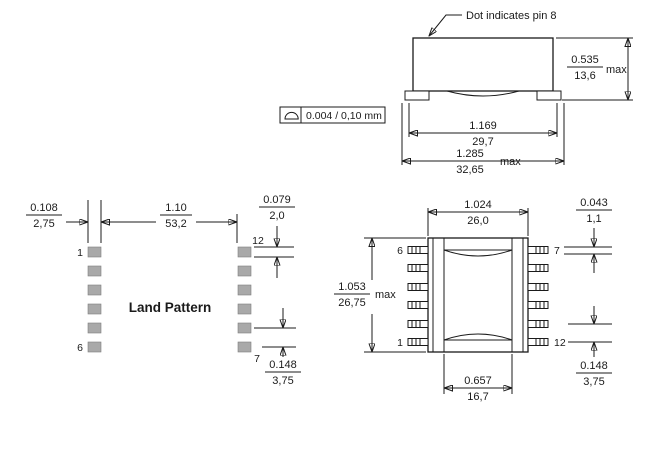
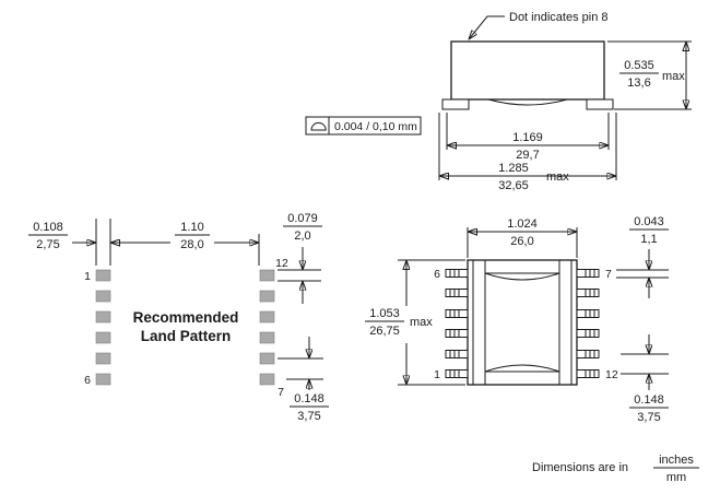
  Dot indicates pin 8
  0.535
  13,6
  max
  1.169
  29,7
  1.285
  32,65
  max
  0.004 / 0,10 mm
  1
  6
  12
  7
+ Recommended
  Land Pattern
  0.108
  2,75
  1.10
- 53,2
+ 28,0
  0.079
  2,0
  0.148
  3,75
  6
  1
  7
  12
  1.024
  26,0
  0.043
  1,1
  1.053
  26,75
  max
- 0.657
- 16,7
  0.148
  3,75
+ Dimensions are in
+ inches
+ mm
